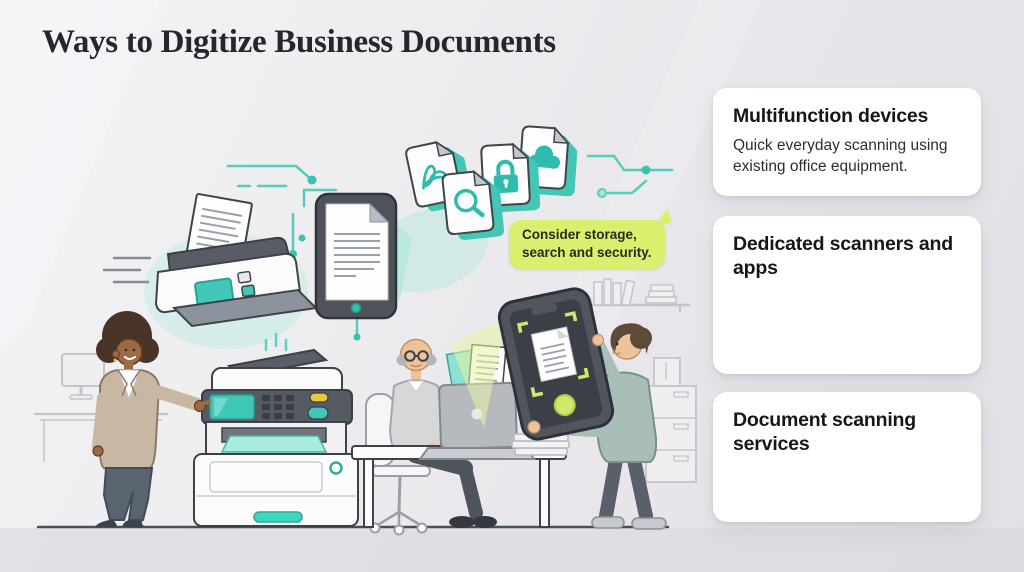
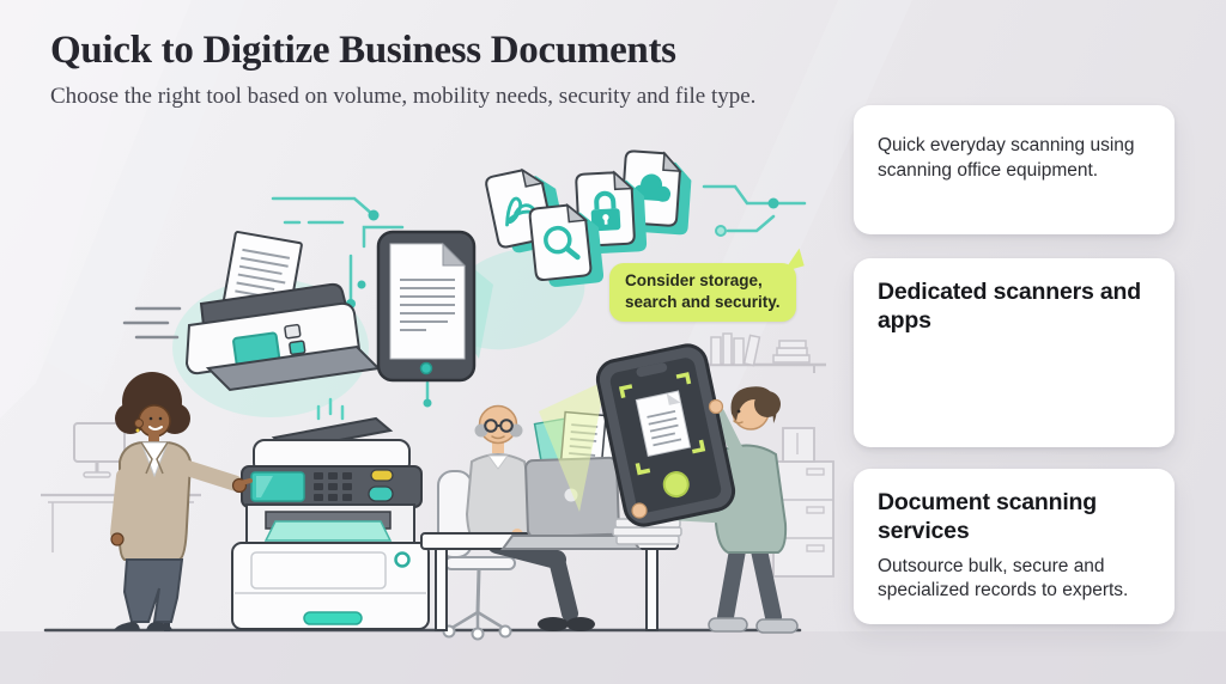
- Ways to Digitize Business Documents
+ Quick to Digitize Business Documents
+ Choose the right tool based on volume, mobility needs, security and file type.
  Consider storage,
  search and security.
- Multifunction devices
- Quick everyday scanning using existing office equipment.
+ Quick everyday scanning using scanning office equipment.
  Dedicated scanners and apps
  Document scanning services
+ Outsource bulk, secure and specialized records to experts.
